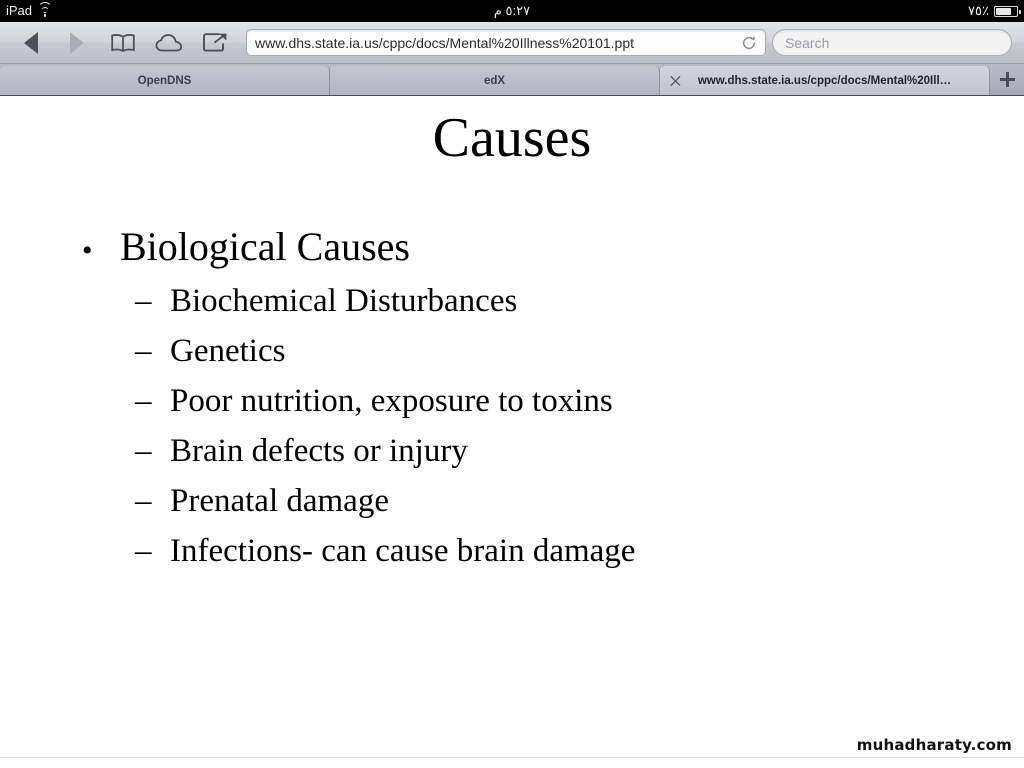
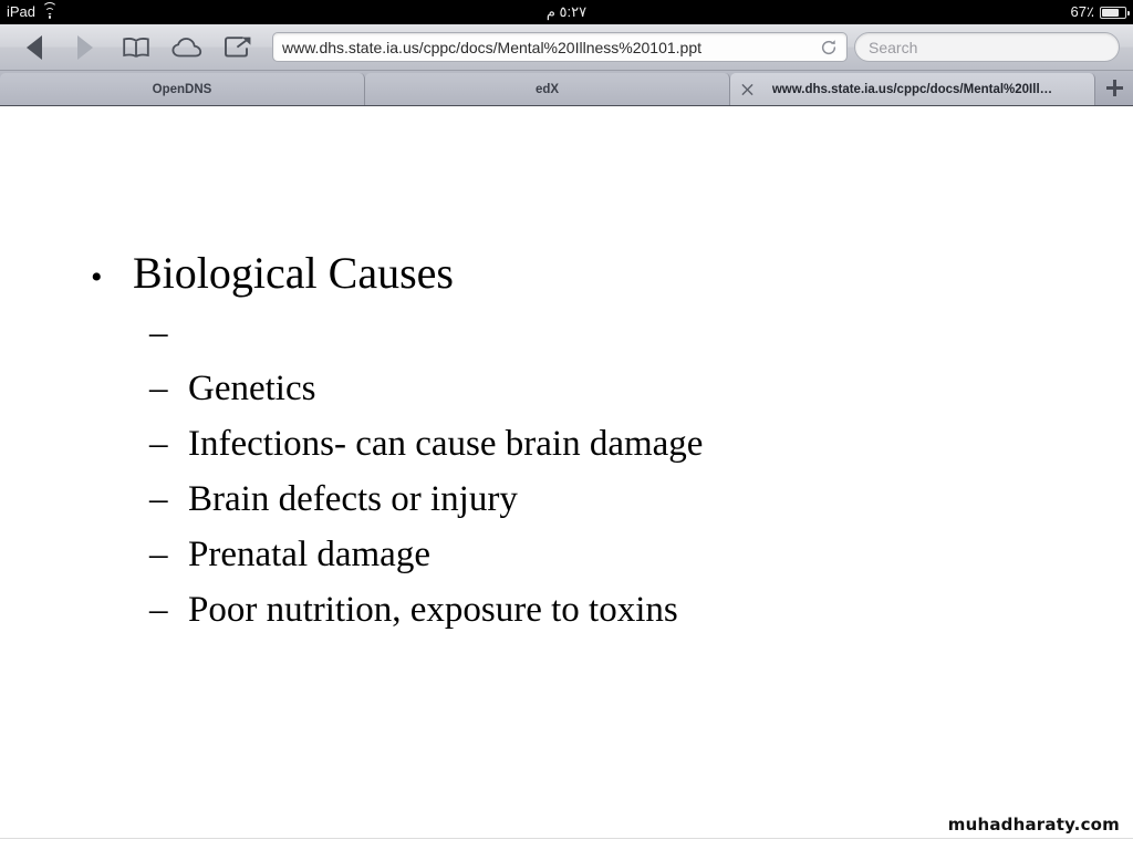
  iPad
  ٥:٢٧ م
- ٧٥٪
+ 67٪
  www.dhs.state.ia.us/cppc/docs/Mental%20Illness%20101.ppt
  Search
  OpenDNS
  edX
  www.dhs.state.ia.us/cppc/docs/Mental%20Ill…
- Causes
  •
  Biological Causes
  –
- Biochemical Disturbances
  –
  Genetics
  –
- Poor nutrition, exposure to toxins
+ Infections- can cause brain damage
  –
  Brain defects or injury
  –
  Prenatal damage
  –
- Infections- can cause brain damage
+ Poor nutrition, exposure to toxins
  muhadharaty.com
